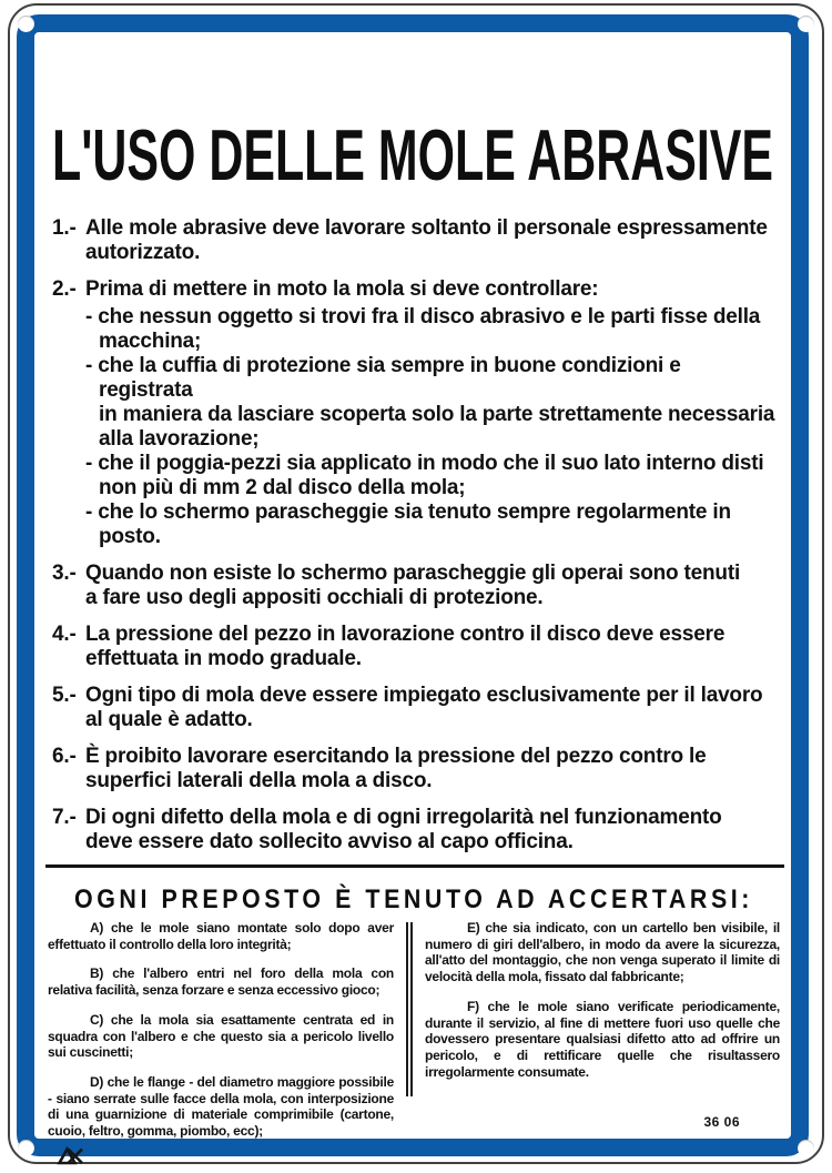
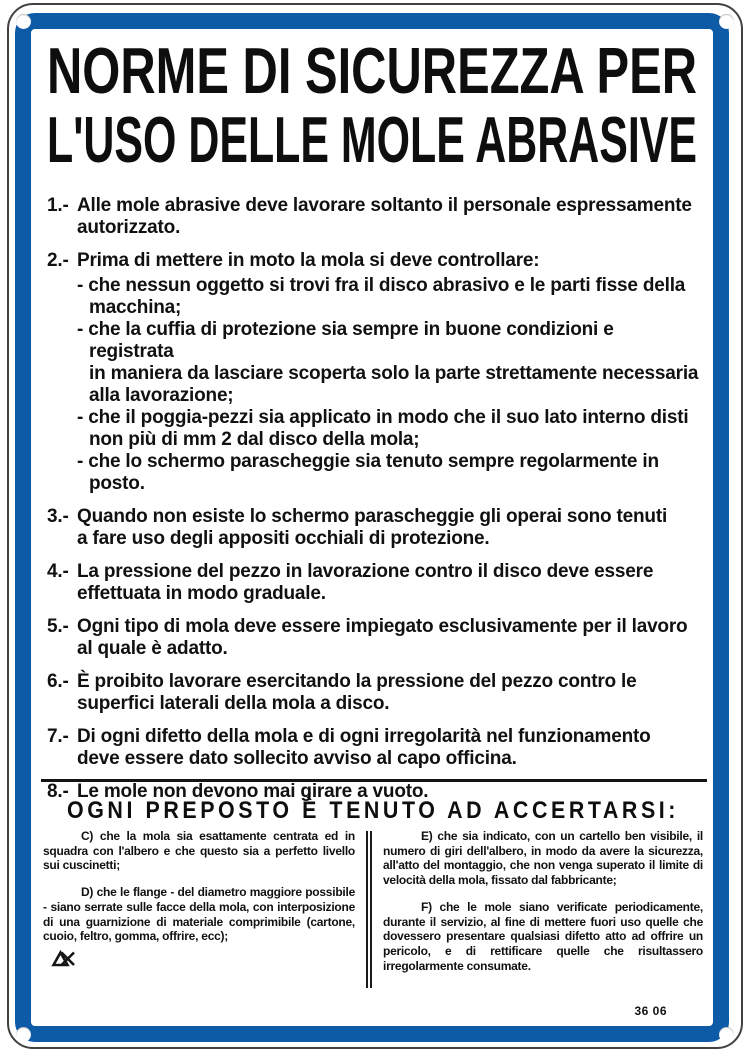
+ NORME DI SICUREZZA PER
  L'USO DELLE MOLE ABRASIVE
  1.-
  Alle mole abrasive deve lavorare soltanto il personale espressamente
  autorizzato.
  2.-
  Prima di mettere in moto la mola si deve controllare:
  - che nessun oggetto si trovi fra il disco abrasivo e le parti fisse della
  macchina;
  - che la cuffia di protezione sia sempre in buone condizioni e registrata
  in maniera da lasciare scoperta solo la parte strettamente necessaria
  alla lavorazione;
  - che il poggia-pezzi sia applicato in modo che il suo lato interno disti
  non più di mm 2 dal disco della mola;
  - che lo schermo parascheggie sia tenuto sempre regolarmente in
  posto.
  3.-
  Quando non esiste lo schermo parascheggie gli operai sono tenuti
  a fare uso degli appositi occhiali di protezione.
  4.-
  La pressione del pezzo in lavorazione contro il disco deve essere
  effettuata in modo graduale.
  5.-
  Ogni tipo di mola deve essere impiegato esclusivamente per il lavoro
  al quale è adatto.
  6.-
  È proibito lavorare esercitando la pressione del pezzo contro le
  superfici laterali della mola a disco.
  7.-
  Di ogni difetto della mola e di ogni irregolarità nel funzionamento
  deve essere dato sollecito avviso al capo officina.
+ 8.-
+ Le mole non devono mai girare a vuoto.
  OGNI PREPOSTO È TENUTO AD ACCERTARSI:
- A) che le mole siano montate solo dopo aver effettuato il controllo della loro integrità;
- B) che l'albero entri nel foro della mola con relativa facilità, senza forzare e senza eccessivo gioco;
- C) che la mola sia esattamente centrata ed in squadra con l'albero e che questo sia a pericolo livello sui cuscinetti;
+ C) che la mola sia esattamente centrata ed in squadra con l'albero e che questo sia a perfetto livello sui cuscinetti;
- D) che le flange - del diametro maggiore possibile - siano serrate sulle facce della mola, con interposizione di una guarnizione di materiale comprimibile (cartone, cuoio, feltro, gomma, piombo, ecc);
+ D) che le flange - del diametro maggiore possibile - siano serrate sulle facce della mola, con interposizione di una guarnizione di materiale comprimibile (cartone, cuoio, feltro, gomma, offrire, ecc);
  E) che sia indicato, con un cartello ben visibile, il numero di giri dell'albero, in modo da avere la sicurezza, all'atto del montaggio, che non venga superato il limite di velocità della mola, fissato dal fabbricante;
  F) che le mole siano verificate periodicamente, durante il servizio, al fine di mettere fuori uso quelle che dovessero presentare qualsiasi difetto atto ad offrire un pericolo, e di rettificare quelle che risultassero irregolarmente consumate.
  36 06
